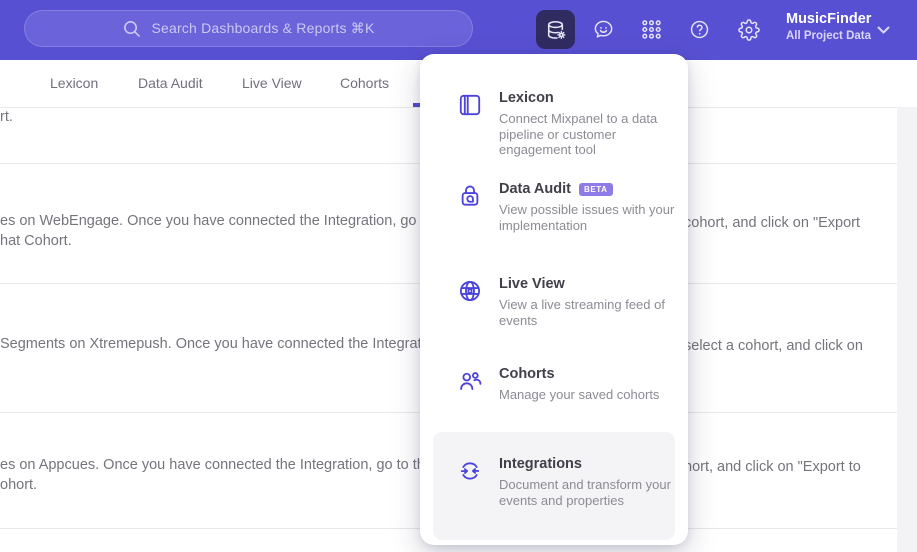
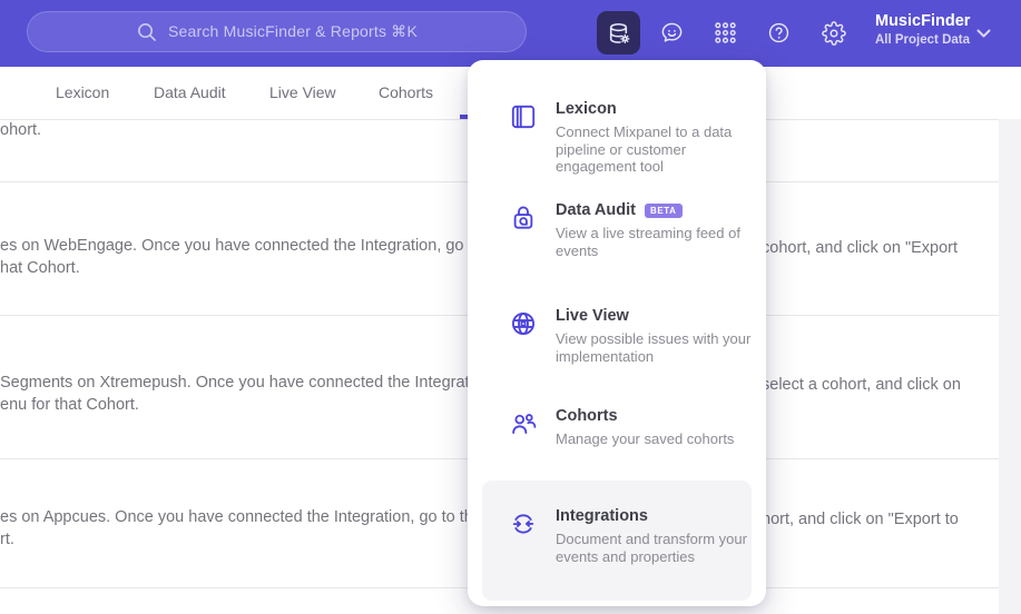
- rt.
+ ohort.
  es on WebEngage. Once you have connected the Integration, go
  ohort, and click on "Export
  hat Cohort.
  Segments on Xtremepush. Once you have connected the Integra
  elect a cohort, and click on
+ enu for that Cohort.
  es on Appcues. Once you have connected the Integration, go to t
  hort, and click on "Export to
- ohort.
+ rt.
  Lexicon
  Data Audit
  Live View
  Cohorts
- Search Dashboards & Reports ⌘K
+ Search MusicFinder & Reports ⌘K
  MusicFinder
  All Project Data
  Lexicon
  Connect Mixpanel to a data pipeline or customer engagement tool
  Data Audit
  BETA
- View possible issues with your implementation
+ View a live streaming feed of events
  Live View
- View a live streaming feed of events
+ View possible issues with your implementation
  Cohorts
  Manage your saved cohorts
  Integrations
  Document and transform your events and properties
